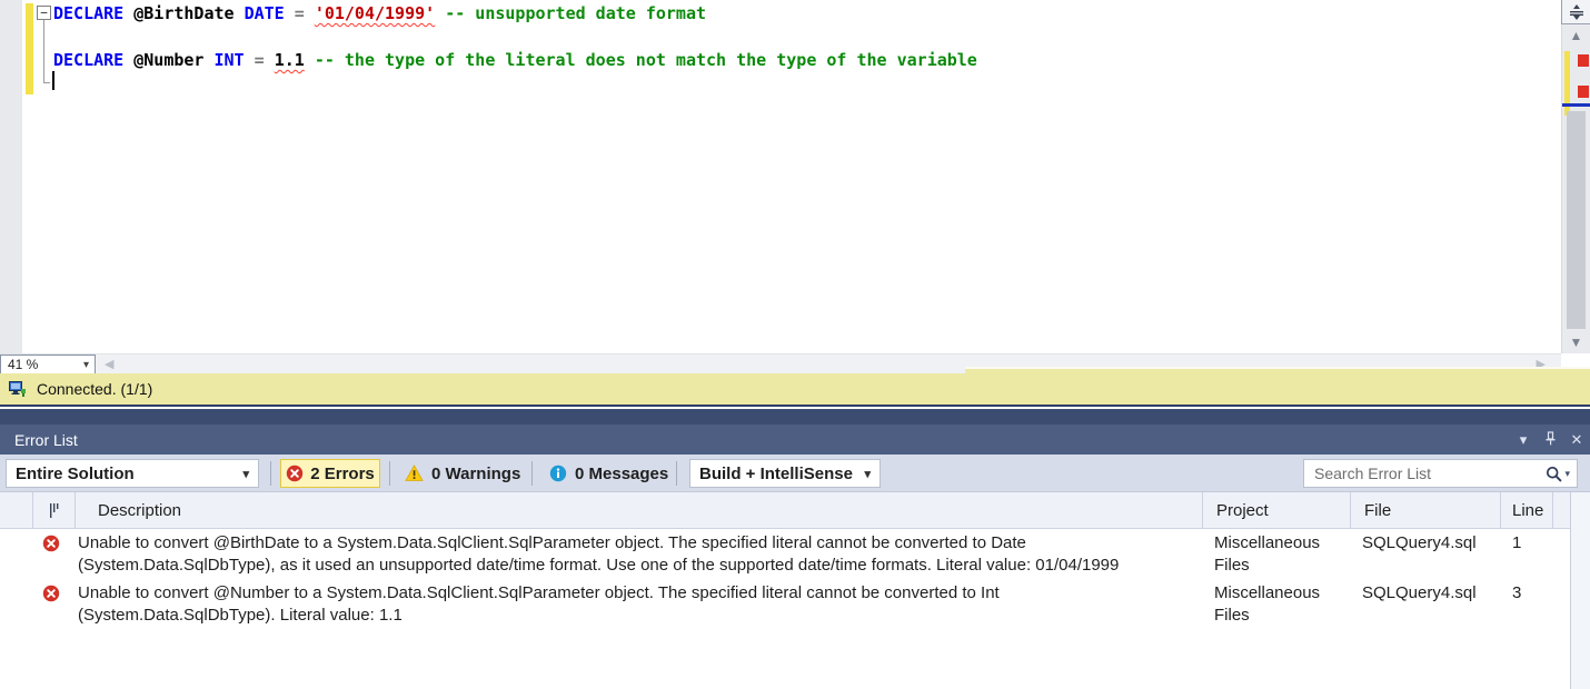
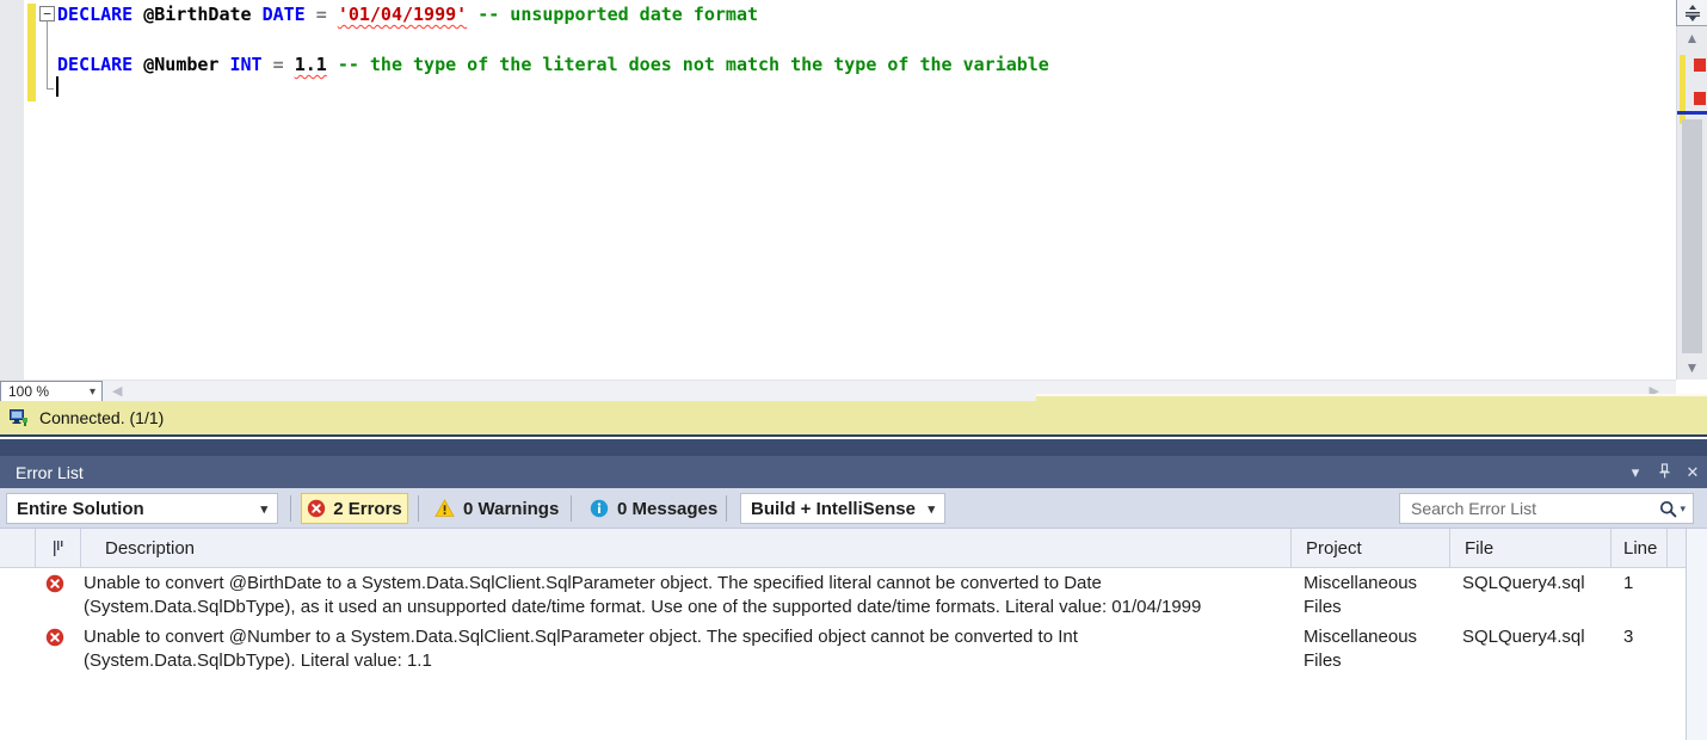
  −
  DECLARE @BirthDate DATE = '01/04/1999' -- unsupported date format
  DECLARE @Number INT = 1.1 -- the type of the literal does not match the type of the variable
  ▲
  ▼
- 41 %
+ 100 %
  ▾
  ◀
  ▶
  Connected. (1/1)
  Error List
  ▾
  ✕
  Entire Solution
  ▾
  2 Errors
  0 Warnings
  0 Messages
  Build + IntelliSense
  ▾
  Search Error List
  ▾
  Description
  Project
  File
  Line
  Unable to convert @BirthDate to a System.Data.SqlClient.SqlParameter object. The specified literal cannot be converted to Date
  (System.Data.SqlDbType), as it used an unsupported date/time format. Use one of the supported date/time formats. Literal value: 01/04/1999
  Miscellaneous
  Files
  SQLQuery4.sql
  1
- Unable to convert @Number to a System.Data.SqlClient.SqlParameter object. The specified literal cannot be converted to Int
+ Unable to convert @Number to a System.Data.SqlClient.SqlParameter object. The specified object cannot be converted to Int
  (System.Data.SqlDbType). Literal value: 1.1
  Miscellaneous
  Files
  SQLQuery4.sql
  3
